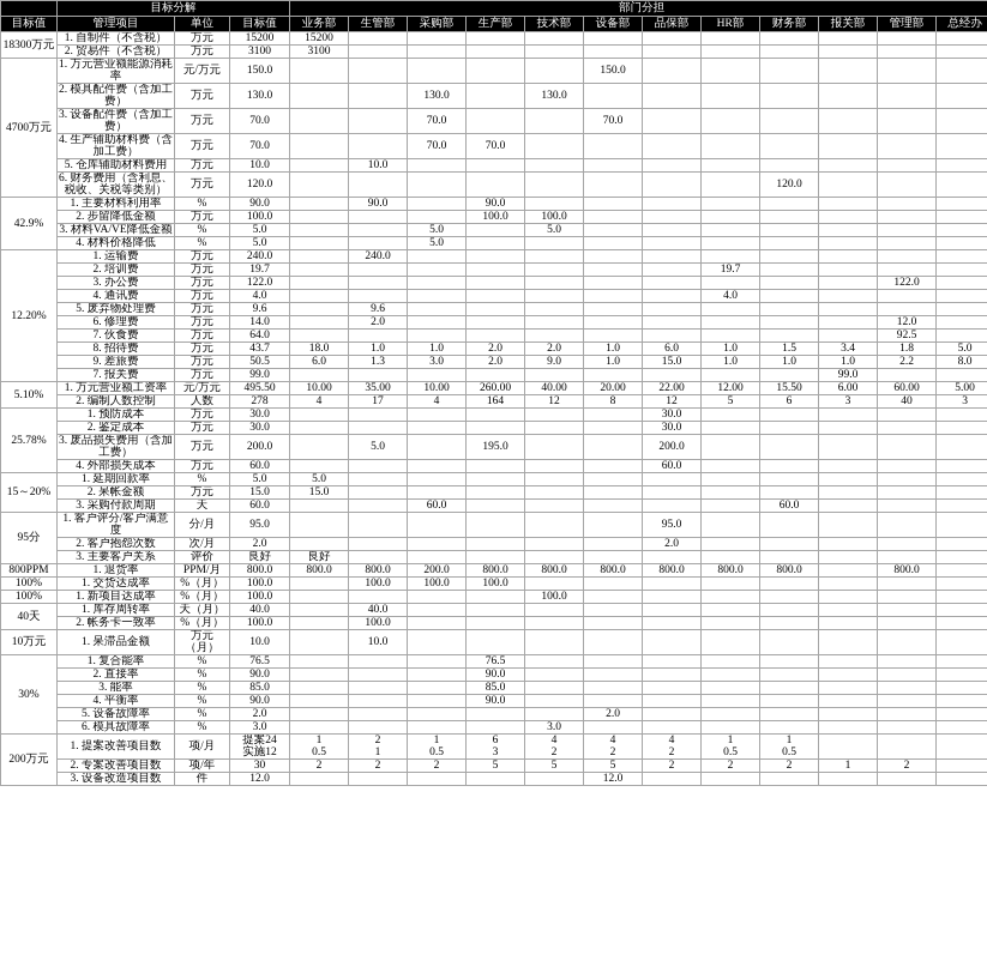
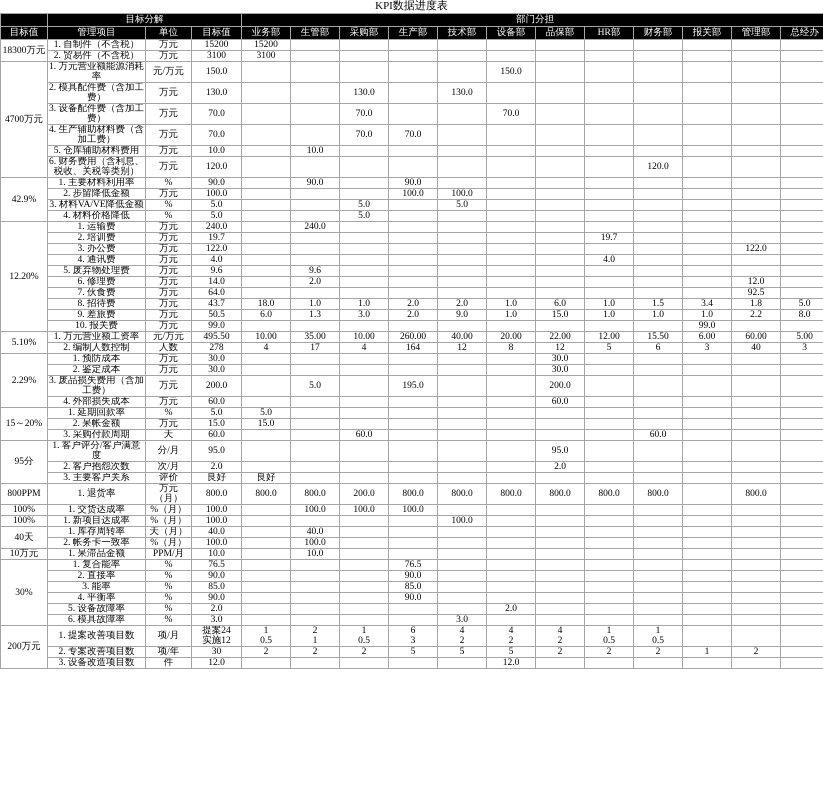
+ KPI数据进度表
  	目标分解	部门分担
  目标值	管理项目	单位	目标值	业务部	生管部	采购部	生产部	技术部	设备部	品保部	HR部	财务部	报关部	管理部	总经办
  18300万元	1. 自制件（不含税）	万元	15200	15200
  2. 贸易件（不含税）	万元	3100	3100
  4700万元	1. 万元营业额能源消耗率	元/万元	150.0						150.0
  2. 模具配件费（含加工费）	万元	130.0			130.0		130.0
  3. 设备配件费（含加工费）	万元	70.0			70.0			70.0
  4. 生产辅助材料费（含加工费）	万元	70.0			70.0	70.0
  5. 仓库辅助材料费用	万元	10.0		10.0
  6. 财务费用（含利息、税收、关税等类别）	万元	120.0									120.0
  42.9%	1. 主要材料利用率	%	90.0		90.0		90.0
  2. 步留降低金额	万元	100.0				100.0	100.0
  3. 材料VA/VE降低金额	%	5.0			5.0		5.0
  4. 材料价格降低	%	5.0			5.0
  12.20%	1. 运输费	万元	240.0		240.0
  2. 培训费	万元	19.7								19.7
  3. 办公费	万元	122.0											122.0
  4. 通讯费	万元	4.0								4.0
  5. 废弃物处理费	万元	9.6		9.6
  6. 修理费	万元	14.0		2.0									12.0
  7. 伙食费	万元	64.0											92.5
  8. 招待费	万元	43.7	18.0	1.0	1.0	2.0	2.0	1.0	6.0	1.0	1.5	3.4	1.8	5.0
  9. 差旅费	万元	50.5	6.0	1.3	3.0	2.0	9.0	1.0	15.0	1.0	1.0	1.0	2.2	8.0
- 7. 报关费	万元	99.0										99.0
+ 10. 报关费	万元	99.0										99.0
  5.10%	1. 万元营业额工资率	元/万元	495.50	10.00	35.00	10.00	260.00	40.00	20.00	22.00	12.00	15.50	6.00	60.00	5.00
  2. 编制人数控制	人数	278	4	17	4	164	12	8	12	5	6	3	40	3
- 25.78%	1. 预防成本	万元	30.0							30.0
+ 2.29%	1. 预防成本	万元	30.0							30.0
  2. 鉴定成本	万元	30.0							30.0
  3. 废品损失费用（含加工费）	万元	200.0		5.0		195.0			200.0
  4. 外部损失成本	万元	60.0							60.0
  15～20%	1. 延期回款率	%	5.0	5.0
  2. 呆帐金额	万元	15.0	15.0
  3. 采购付款周期	天	60.0			60.0						60.0
  95分	1. 客户评分/客户满意度	分/月	95.0							95.0
  2. 客户抱怨次数	次/月	2.0							2.0
  3. 主要客户关系	评价	良好	良好
- 800PPM	1. 退货率	PPM/月	800.0	800.0	800.0	200.0	800.0	800.0	800.0	800.0	800.0	800.0		800.0
+ 800PPM	1. 退货率	万元（月）	800.0	800.0	800.0	200.0	800.0	800.0	800.0	800.0	800.0	800.0		800.0
  100%	1. 交货达成率	%（月）	100.0		100.0	100.0	100.0
  100%	1. 新项目达成率	%（月）	100.0					100.0
  40天	1. 库存周转率	天（月）	40.0		40.0
  2. 帐务卡一致率	%（月）	100.0		100.0
- 10万元	1. 呆滞品金额	万元（月）	10.0		10.0
+ 10万元	1. 呆滞品金额	PPM/月	10.0		10.0
  30%	1. 复合能率	%	76.5				76.5
  2. 直接率	%	90.0				90.0
  3. 能率	%	85.0				85.0
  4. 平衡率	%	90.0				90.0
  5. 设备故障率	%	2.0						2.0
  6. 模具故障率	%	3.0					3.0
  200万元	1. 提案改善项目数	项/月	提案24实施12	10.5	21	10.5	63	42	42	42	10.5	10.5
  2. 专案改善项目数	项/年	30	2	2	2	5	5	5	2	2	2	1	2
  3. 设备改造项目数	件	12.0						12.0
